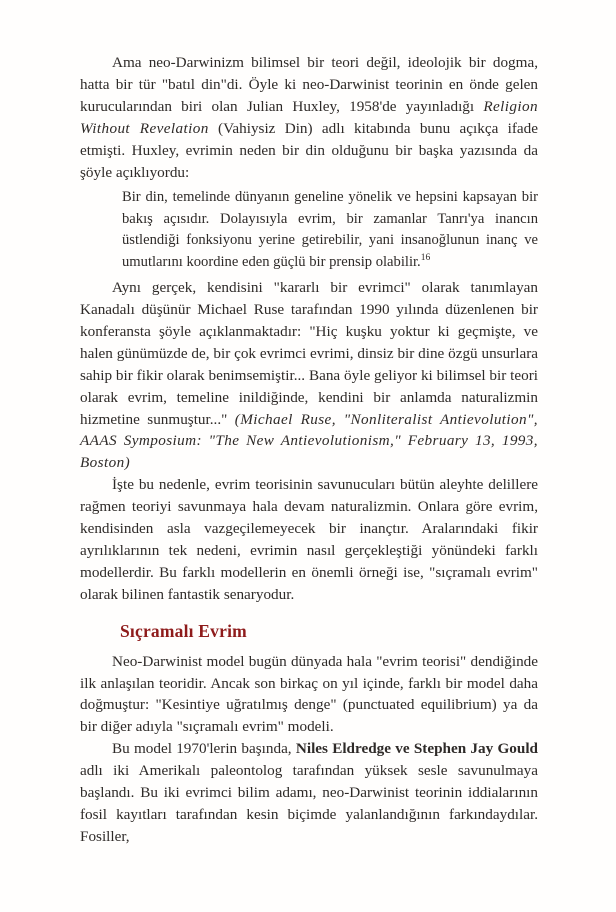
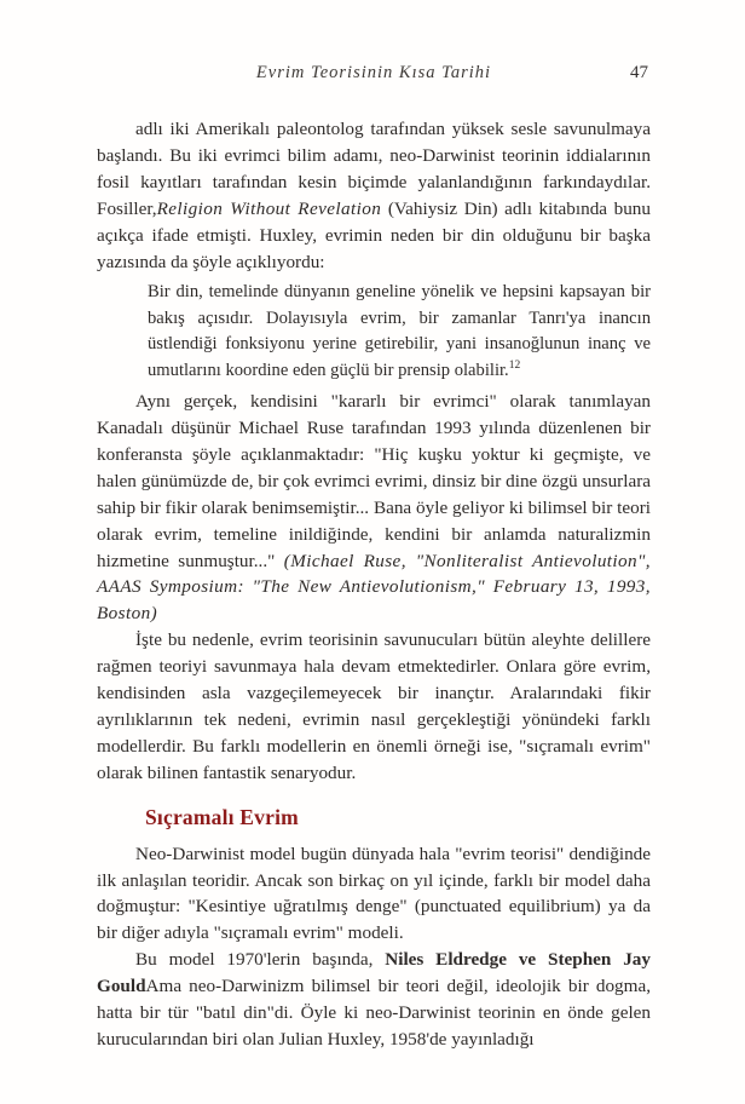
+ Evrim Teorisinin Kısa Tarihi
+ 47
- Ama neo-Darwinizm bilimsel bir teori değil, ideolojik bir dogma, hatta bir tür "batıl din"di. Öyle ki neo-Darwinist teorinin en önde gelen kurucularından biri olan Julian Huxley, 1958'de yayınladığı Religion Without Revelation (Vahiysiz Din) adlı kitabında bunu açıkça ifade etmişti. Huxley, evrimin neden bir din olduğunu bir başka yazısında da şöyle açıklıyordu:
+ adlı iki Amerikalı paleontolog tarafından yüksek sesle savunulmaya başlandı. Bu iki evrimci bilim adamı, neo-Darwinist teorinin iddialarının fosil kayıtları tarafından kesin biçimde yalanlandığının farkındaydılar. Fosiller,Religion Without Revelation (Vahiysiz Din) adlı kitabında bunu açıkça ifade etmişti. Huxley, evrimin neden bir din olduğunu bir başka yazısında da şöyle açıklıyordu:
- Bir din, temelinde dünyanın geneline yönelik ve hepsini kapsayan bir bakış açısıdır. Dolayısıyla evrim, bir zamanlar Tanrı'ya inancın üstlendiği fonksiyonu yerine getirebilir, yani insanoğlunun inanç ve umutlarını koordine eden güçlü bir prensip olabilir.16
+ Bir din, temelinde dünyanın geneline yönelik ve hepsini kapsayan bir bakış açısıdır. Dolayısıyla evrim, bir zamanlar Tanrı'ya inancın üstlendiği fonksiyonu yerine getirebilir, yani insanoğlunun inanç ve umutlarını koordine eden güçlü bir prensip olabilir.12
- Aynı gerçek, kendisini "kararlı bir evrimci" olarak tanımlayan Kanadalı düşünür Michael Ruse tarafından 1990 yılında düzenlenen bir konferansta şöyle açıklanmaktadır: "Hiç kuşku yoktur ki geçmişte, ve halen günümüzde de, bir çok evrimci evrimi, dinsiz bir dine özgü unsurlara sahip bir fikir olarak benimsemiştir... Bana öyle geliyor ki bilimsel bir teori olarak evrim, temeline inildiğinde, kendini bir anlamda naturalizmin hizmetine sunmuştur..." (Michael Ruse, "Nonliteralist Antievolution", AAAS Symposium: "The New Antievolutionism," February 13, 1993, Boston)
+ Aynı gerçek, kendisini "kararlı bir evrimci" olarak tanımlayan Kanadalı düşünür Michael Ruse tarafından 1993 yılında düzenlenen bir konferansta şöyle açıklanmaktadır: "Hiç kuşku yoktur ki geçmişte, ve halen günümüzde de, bir çok evrimci evrimi, dinsiz bir dine özgü unsurlara sahip bir fikir olarak benimsemiştir... Bana öyle geliyor ki bilimsel bir teori olarak evrim, temeline inildiğinde, kendini bir anlamda naturalizmin hizmetine sunmuştur..." (Michael Ruse, "Nonliteralist Antievolution", AAAS Symposium: "The New Antievolutionism," February 13, 1993, Boston)
- İşte bu nedenle, evrim teorisinin savunucuları bütün aleyhte delillere rağmen teoriyi savunmaya hala devam naturalizmin. Onlara göre evrim, kendisinden asla vazgeçilemeyecek bir inançtır. Aralarındaki fikir ayrılıklarının tek nedeni, evrimin nasıl gerçekleştiği yönündeki farklı modellerdir. Bu farklı modellerin en önemli örneği ise, "sıçramalı evrim" olarak bilinen fantastik senaryodur.
+ İşte bu nedenle, evrim teorisinin savunucuları bütün aleyhte delillere rağmen teoriyi savunmaya hala devam etmektedirler. Onlara göre evrim, kendisinden asla vazgeçilemeyecek bir inançtır. Aralarındaki fikir ayrılıklarının tek nedeni, evrimin nasıl gerçekleştiği yönündeki farklı modellerdir. Bu farklı modellerin en önemli örneği ise, "sıçramalı evrim" olarak bilinen fantastik senaryodur.
  Sıçramalı Evrim
  Neo-Darwinist model bugün dünyada hala "evrim teorisi" dendiğinde ilk anlaşılan teoridir. Ancak son birkaç on yıl içinde, farklı bir model daha doğmuştur: "Kesintiye uğratılmış denge" (punctuated equilibrium) ya da bir diğer adıyla "sıçramalı evrim" modeli.
- Bu model 1970'lerin başında, Niles Eldredge ve Stephen Jay Gould adlı iki Amerikalı paleontolog tarafından yüksek sesle savunulmaya başlandı. Bu iki evrimci bilim adamı, neo-Darwinist teorinin iddialarının fosil kayıtları tarafından kesin biçimde yalanlandığının farkındaydılar. Fosiller,
+ Bu model 1970'lerin başında, Niles Eldredge ve Stephen Jay GouldAma neo-Darwinizm bilimsel bir teori değil, ideolojik bir dogma, hatta bir tür "batıl din"di. Öyle ki neo-Darwinist teorinin en önde gelen kurucularından biri olan Julian Huxley, 1958'de yayınladığı
